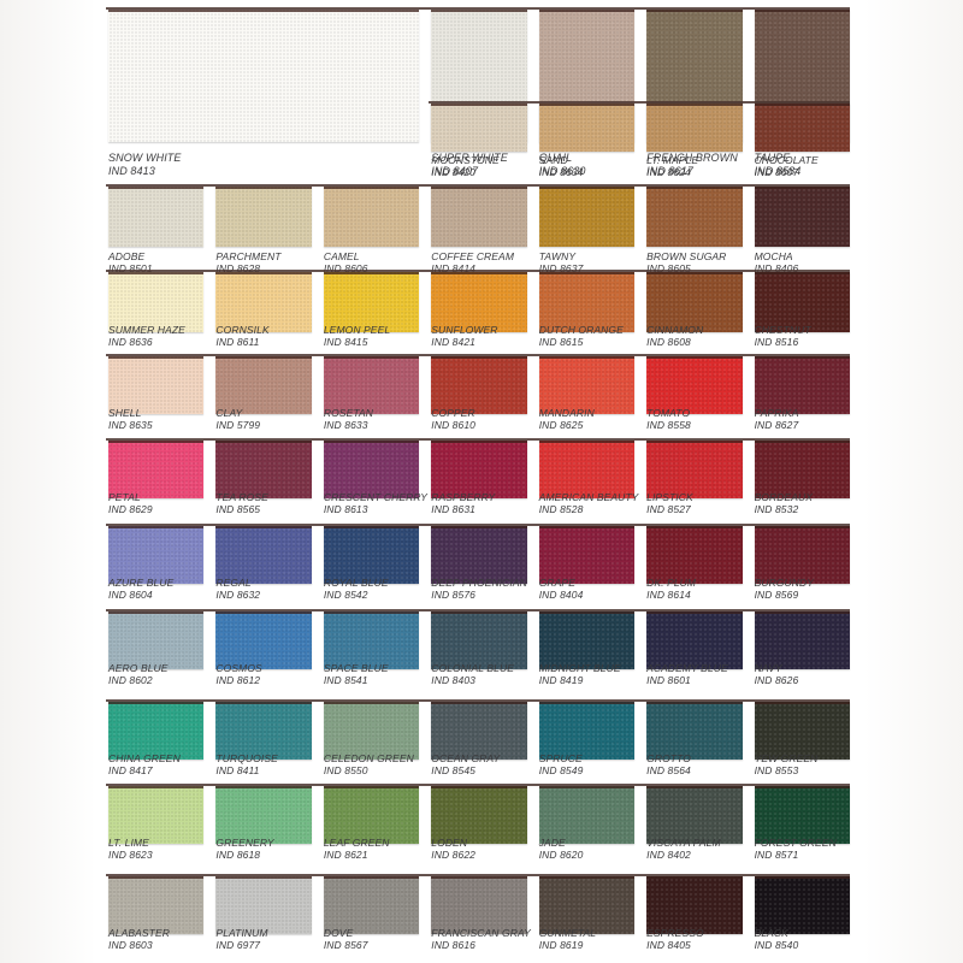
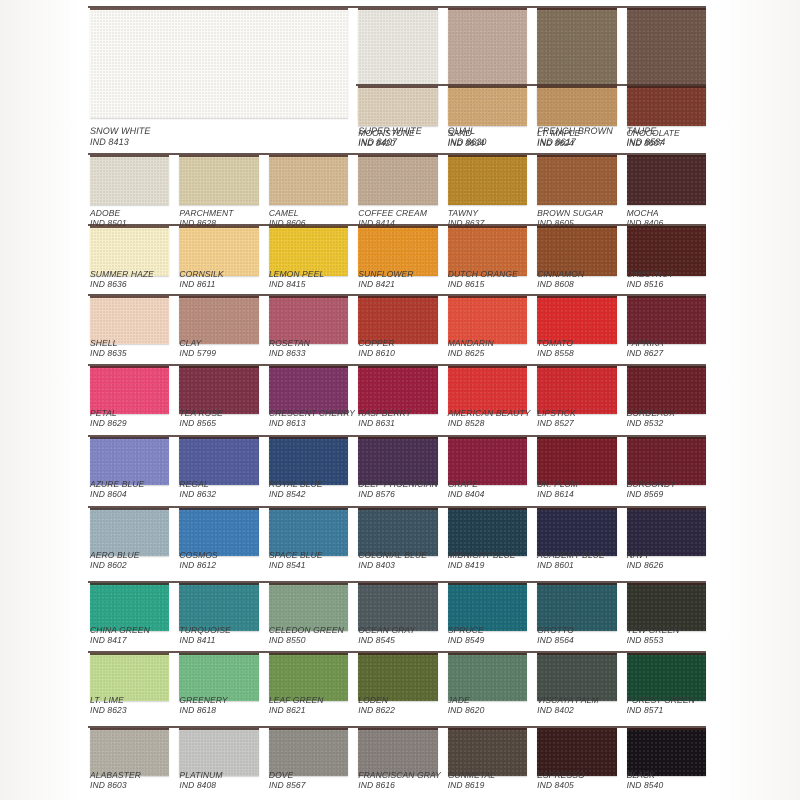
  SNOW WHITE
  IND 8413
  SUPER WHITE
  IND 8407
  QUAIL
  IND 8630
  FRENCH BROWN
  IND 8617
  TAUPE
  IND 8584
  MOONSTONE
  IND 8420
  SAND
  IND 8634
  LT. MAPLE
  IND 8624
  CHOCOLATE
  IND 8607
  ADOBE
  IND 8501
  PARCHMENT
  IND 8628
  CAMEL
  IND 8606
  COFFEE CREAM
  IND 8414
  TAWNY
  IND 8637
  BROWN SUGAR
  IND 8605
  MOCHA
  IND 8406
  SUMMER HAZE
  IND 8636
  CORNSILK
  IND 8611
  LEMON PEEL
  IND 8415
  SUNFLOWER
  IND 8421
  DUTCH ORANGE
  IND 8615
  CINNAMON
  IND 8608
  CHESTNUT
  IND 8516
  SHELL
  IND 8635
  CLAY
  IND 5799
  ROSETAN
  IND 8633
  COPPER
  IND 8610
  MANDARIN
  IND 8625
  TOMATO
  IND 8558
  PAPRIKA
  IND 8627
  PETAL
  IND 8629
  TEA ROSE
  IND 8565
  CRESCENT CHERRY
  IND 8613
  RASPBERRY
  IND 8631
  AMERICAN BEAUTY
  IND 8528
  LIPSTICK
  IND 8527
  BORDEAUX
  IND 8532
  AZURE BLUE
  IND 8604
  REGAL
  IND 8632
  ROYAL BLUE
  IND 8542
  DEEP PHOENICIAN
  IND 8576
  GRAPE
  IND 8404
  DK. PLUM
  IND 8614
  BURGUNDY
  IND 8569
  AERO BLUE
  IND 8602
  COSMOS
  IND 8612
  SPACE BLUE
  IND 8541
  COLONIAL BLUE
  IND 8403
  MIDNIGHT BLUE
  IND 8419
  ACADEMY BLUE
  IND 8601
  NAVY
  IND 8626
  CHINA GREEN
  IND 8417
  TURQUOISE
  IND 8411
  CELEDON GREEN
  IND 8550
  OCEAN GRAY
  IND 8545
  SPRUCE
  IND 8549
  GROTTO
  IND 8564
  YEW GREEN
  IND 8553
  LT. LIME
  IND 8623
  GREENERY
  IND 8618
  LEAF GREEN
  IND 8621
  LODEN
  IND 8622
  JADE
  IND 8620
  VISCAYA PALM
  IND 8402
  FOREST GREEN
  IND 8571
  ALABASTER
  IND 8603
  PLATINUM
- IND 6977
+ IND 8408
  DOVE
  IND 8567
  FRANCISCAN GRAY
  IND 8616
  GUNMETAL
  IND 8619
  ESPRESSO
  IND 8405
  BLACK
  IND 8540
